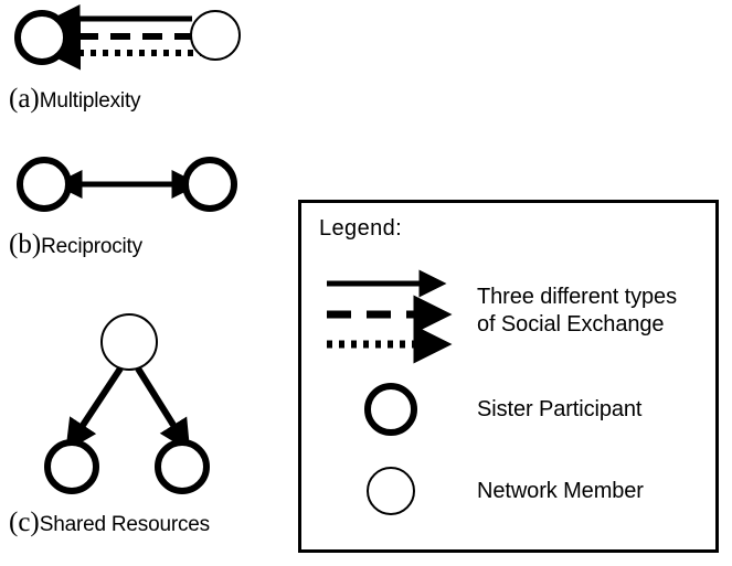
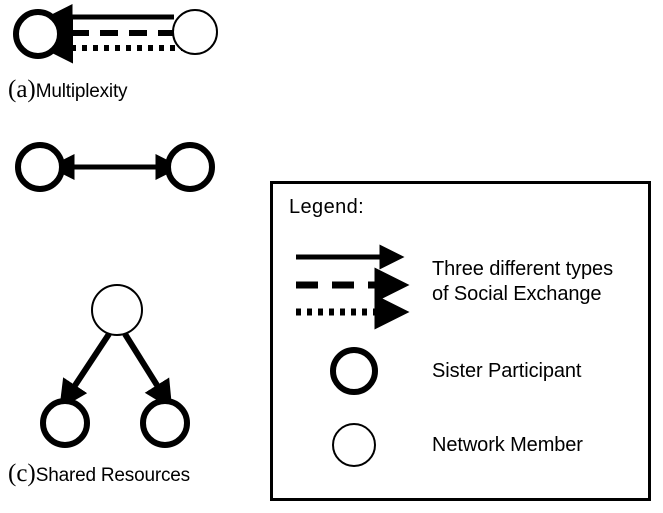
  (a)Multiplexity
- (b)Reciprocity
  (c)Shared Resources
  Legend:
  Three different types
  of Social Exchange
  Sister Participant
  Network Member
